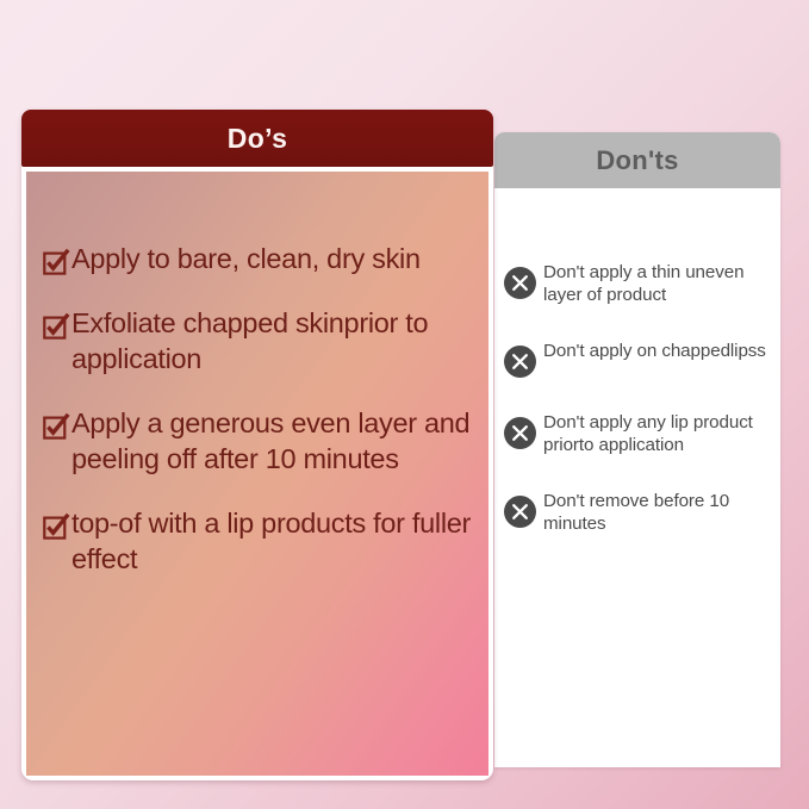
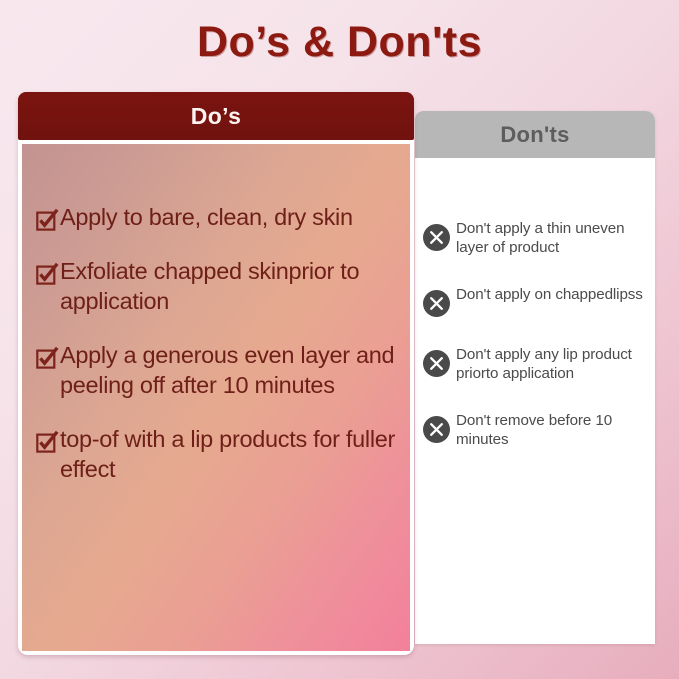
+ Do’s & Don'ts
  Don'ts
  Don't apply a thin uneven layer of product
  Don't apply on chappedlipss
  Don't apply any lip product priorto application
  Don't remove before 10 minutes
  Do’s
  Apply to bare, clean, dry skin
  Exfoliate chapped skinprior to application
  Apply a generous even layer and peeling off after 10 minutes
  top-of with a lip products for fuller effect
